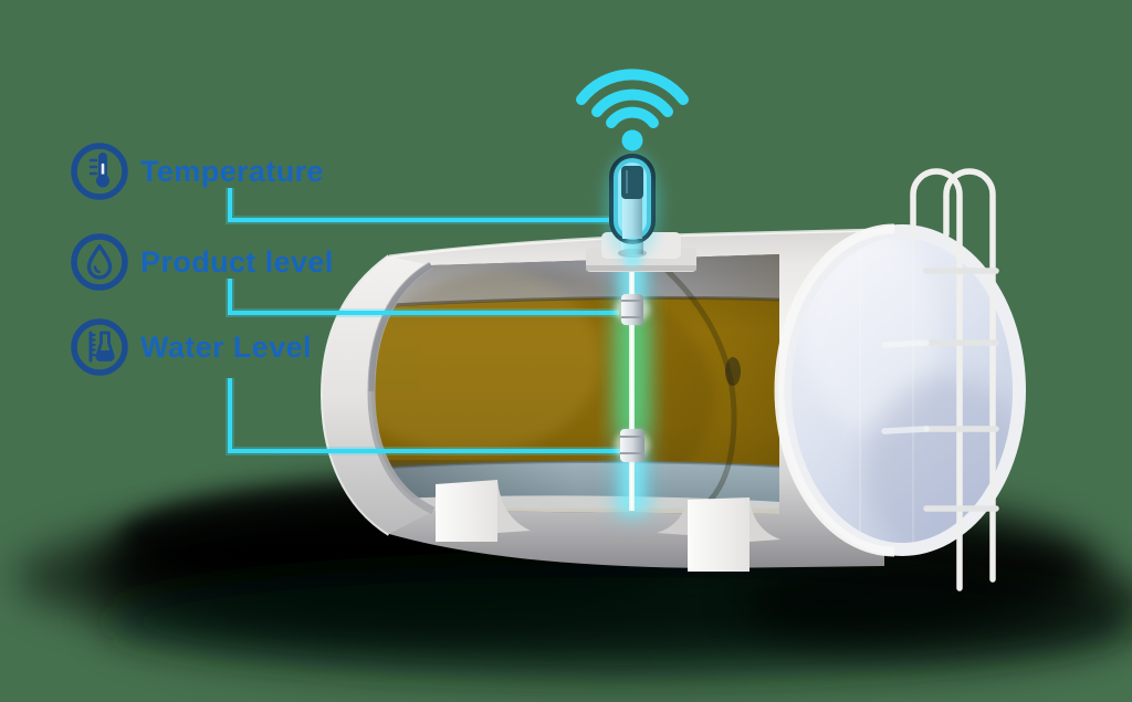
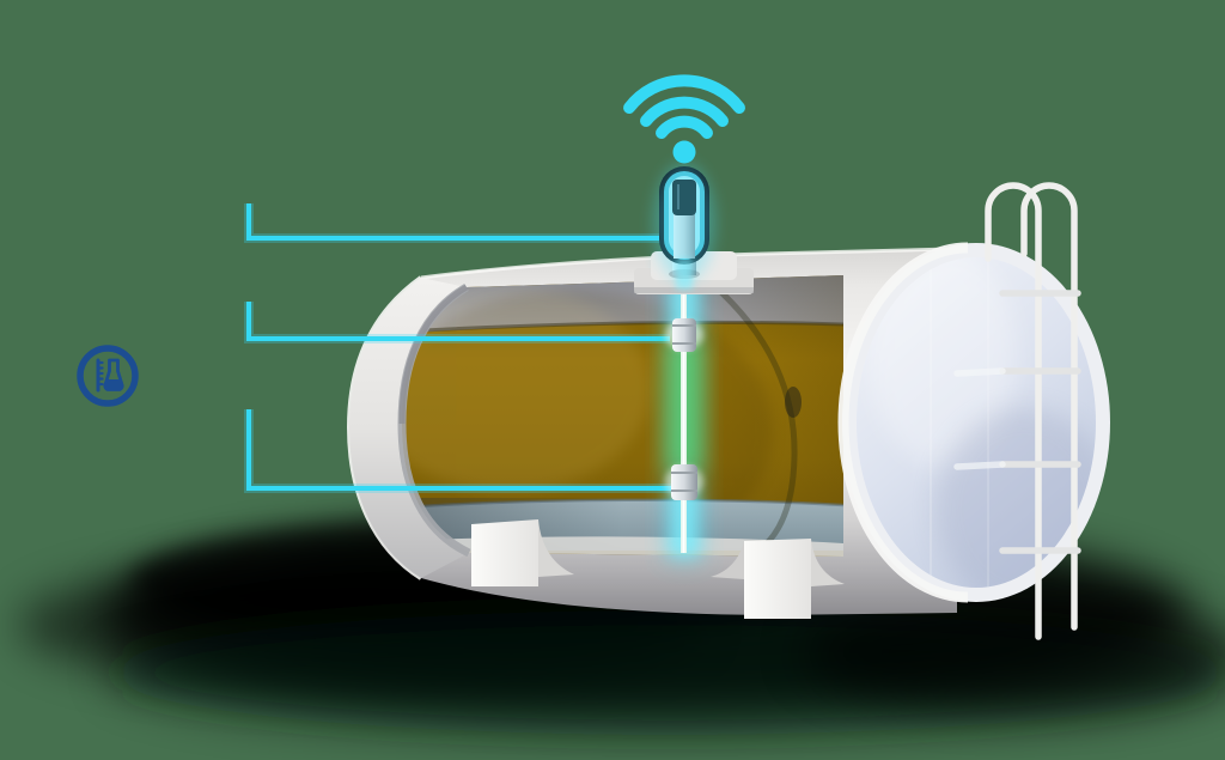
- Temperature
- Product level
- Water Level
